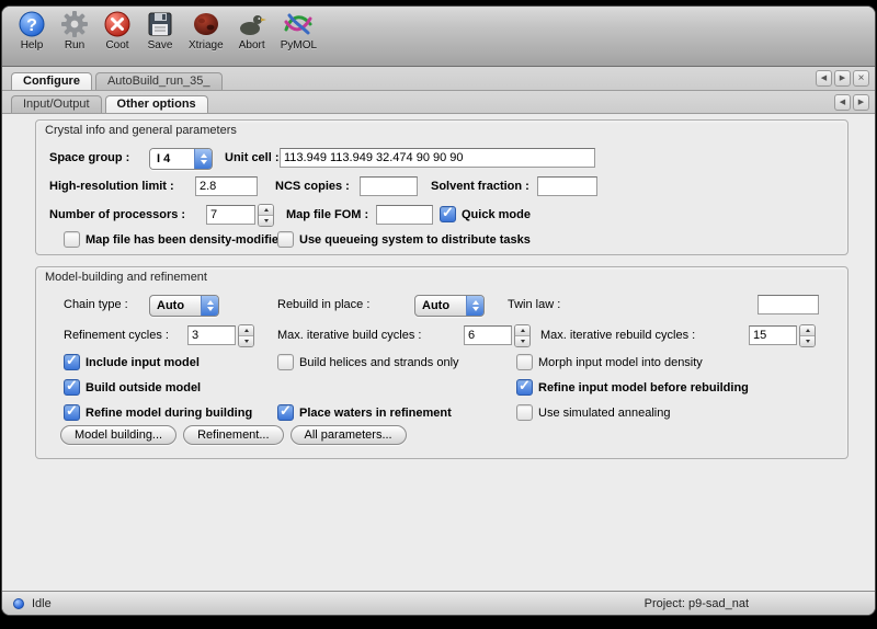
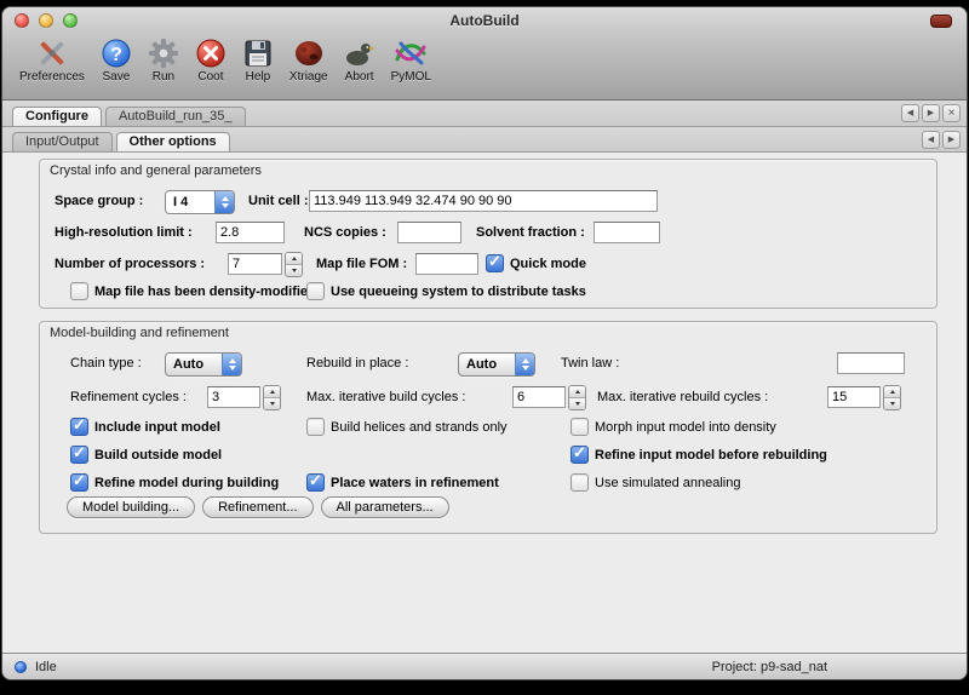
+ AutoBuild
+ Preferences
  ?
- Help
+ Save
  Run
  Coot
- Save
+ Help
  Xtriage
  Abort
  PyMOL
  Configure
  AutoBuild_run_35_
  Input/Output
  Other options
  Crystal info and general parameters
  Space group :
  I 4
  Unit cell :
  113.949 113.949 32.474 90 90 90
  High-resolution limit :
  2.8
  NCS copies :
  Solvent fraction :
  Number of processors :
  7
  Map file FOM :
  Quick mode
  Map file has been density-modifie
  Use queueing system to distribute tasks
  Model-building and refinement
  Chain type :
  Auto
  Rebuild in place :
  Auto
  Twin law :
  Refinement cycles :
  3
  Max. iterative build cycles :
  6
  Max. iterative rebuild cycles :
  15
  Include input model
  Build helices and strands only
  Morph input model into density
  Build outside model
  Refine input model before rebuilding
  Refine model during building
  Place waters in refinement
  Use simulated annealing
  Model building...
  Refinement...
  All parameters...
  Idle
  Project: p9-sad_nat
